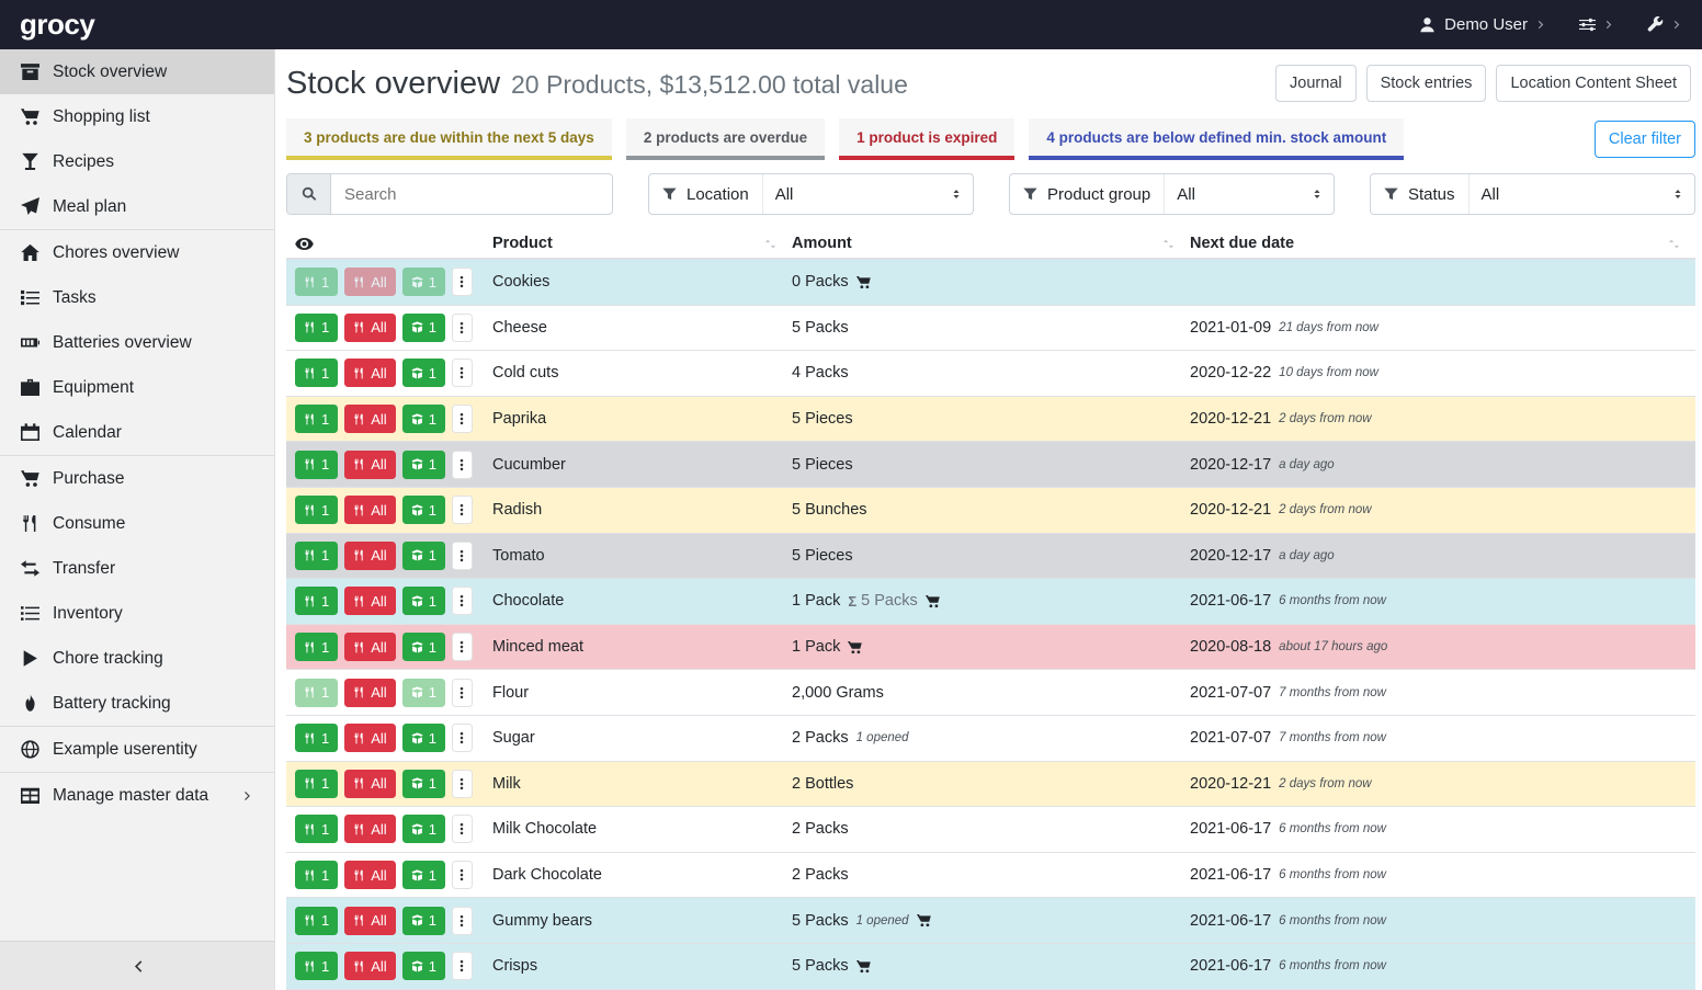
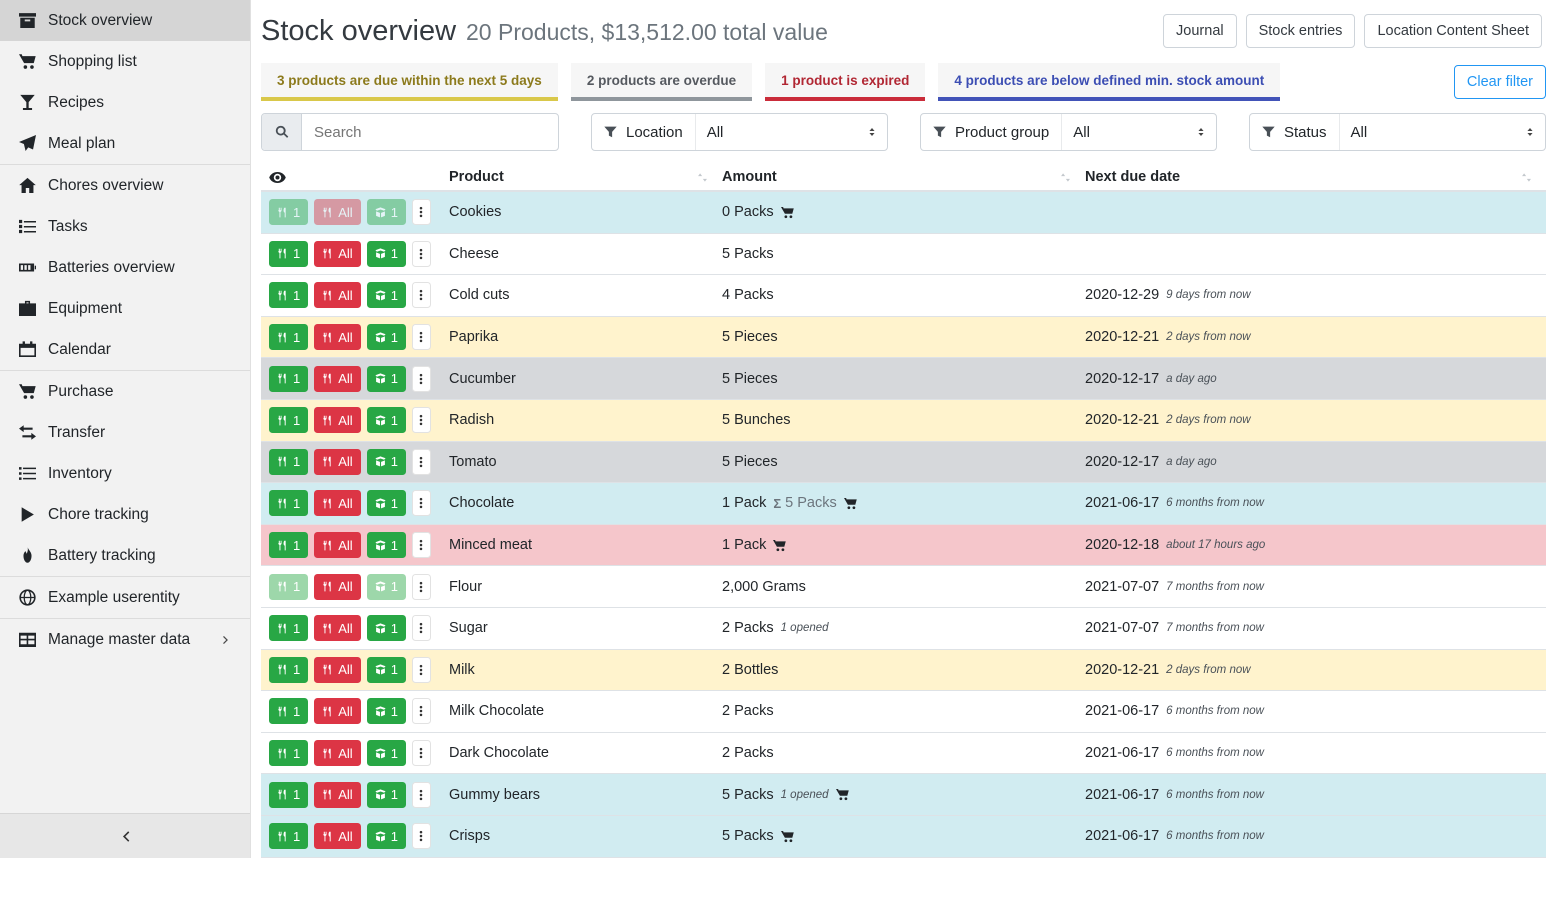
- grocy
- Demo User
  Stock overview
  Shopping list
  Recipes
  Meal plan
  Chores overview
  Tasks
  Batteries overview
  Equipment
  Calendar
  Purchase
- Consume
  Transfer
  Inventory
  Chore tracking
  Battery tracking
  Example userentity
  Manage master data
  Stock overview
  20 Products, $13,512.00 total value
  Journal
  Stock entries
  Location Content Sheet
  3 products are due within the next 5 days
  2 products are overdue
  1 product is expired
  4 products are below defined min. stock amount
  Clear filter
  Search
  Location
  All
  Product group
  All
  Status
  All
  Product
  Amount
  Next due date
  1
  All
  1
  Cookies
  0 Packs
  1
  All
  1
  Cheese
  5 Packs
- 2021-01-09
- 21 days from now
  1
  All
  1
  Cold cuts
  4 Packs
- 2020-12-22
+ 2020-12-29
- 10 days from now
+ 9 days from now
  1
  All
  1
  Paprika
  5 Pieces
  2020-12-21
  2 days from now
  1
  All
  1
  Cucumber
  5 Pieces
  2020-12-17
  a day ago
  1
  All
  1
  Radish
  5 Bunches
  2020-12-21
  2 days from now
  1
  All
  1
  Tomato
  5 Pieces
  2020-12-17
  a day ago
  1
  All
  1
  Chocolate
  1 Pack
  Σ
  5 Packs
  2021-06-17
  6 months from now
  1
  All
  1
  Minced meat
  1 Pack
- 2020-08-18
+ 2020-12-18
  about 17 hours ago
  1
  All
  1
  Flour
  2,000 Grams
  2021-07-07
  7 months from now
  1
  All
  1
  Sugar
  2 Packs
  1 opened
  2021-07-07
  7 months from now
  1
  All
  1
  Milk
  2 Bottles
  2020-12-21
  2 days from now
  1
  All
  1
  Milk Chocolate
  2 Packs
  2021-06-17
  6 months from now
  1
  All
  1
  Dark Chocolate
  2 Packs
  2021-06-17
  6 months from now
  1
  All
  1
  Gummy bears
  5 Packs
  1 opened
  2021-06-17
  6 months from now
  1
  All
  1
  Crisps
  5 Packs
  2021-06-17
  6 months from now
